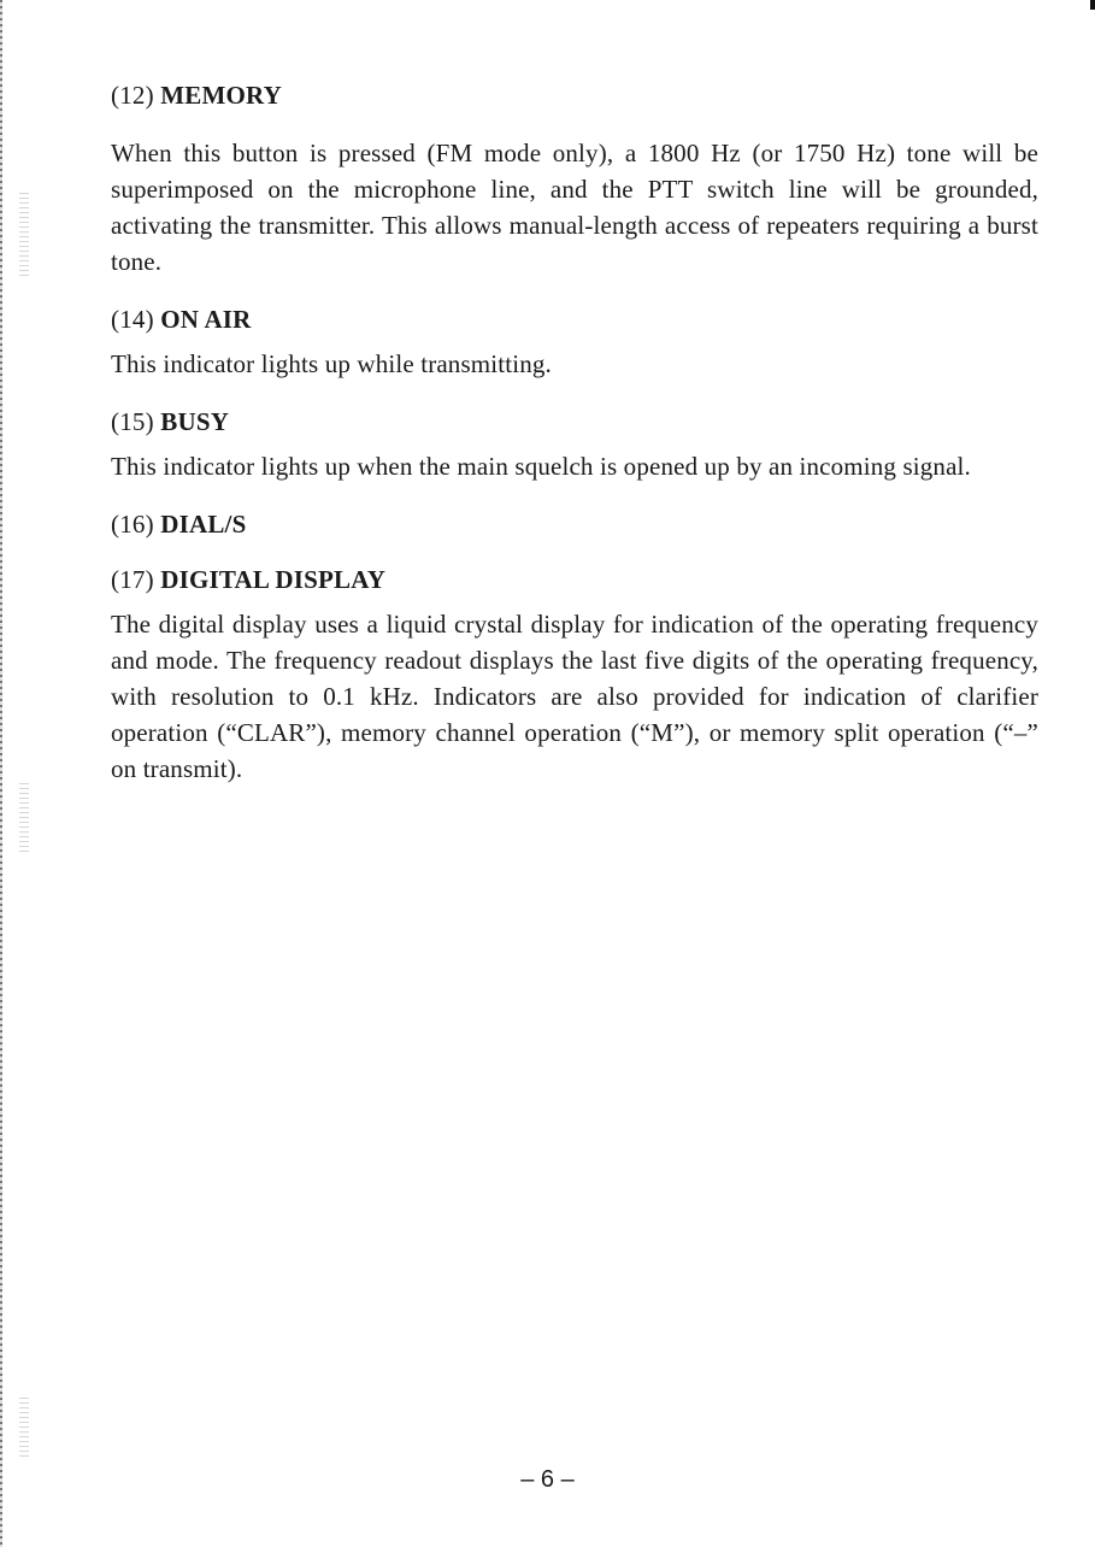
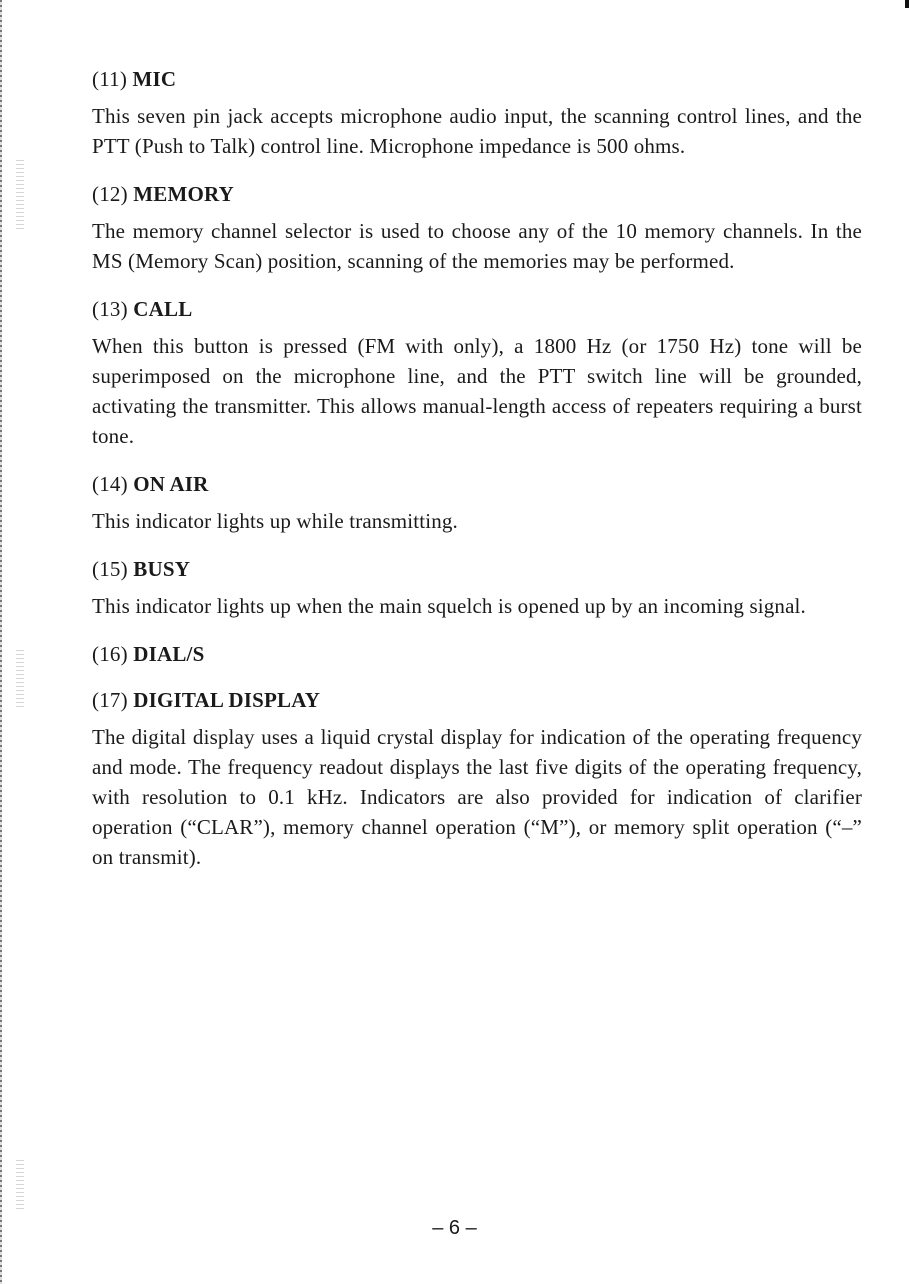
+ (11) MIC
+ This seven pin jack accepts microphone audio input, the scanning control lines, and the PTT (Push to Talk) control line. Microphone impedance is 500 ohms.
  (12) MEMORY
+ The memory channel selector is used to choose any of the 10 memory channels. In the MS (Memory Scan) position, scanning of the memories may be performed.
+ (13) CALL
- When this button is pressed (FM mode only), a 1800 Hz (or 1750 Hz) tone will be superimposed on the microphone line, and the PTT switch line will be grounded, activating the transmitter. This allows manual-length access of repeaters requiring a burst tone.
+ When this button is pressed (FM with only), a 1800 Hz (or 1750 Hz) tone will be superimposed on the microphone line, and the PTT switch line will be grounded, activating the transmitter. This allows manual-length access of repeaters requiring a burst tone.
  (14) ON AIR
  This indicator lights up while transmitting.
  (15) BUSY
  This indicator lights up when the main squelch is opened up by an incoming signal.
  (16) DIAL/S
  (17) DIGITAL DISPLAY
  The digital display uses a liquid crystal display for indication of the operating frequency and mode. The frequency readout displays the last five digits of the operating frequency, with resolution to 0.1 kHz. Indicators are also provided for indication of clarifier operation (“CLAR”), memory channel operation (“M”), or memory split operation (“–” on transmit).
  – 6 –
